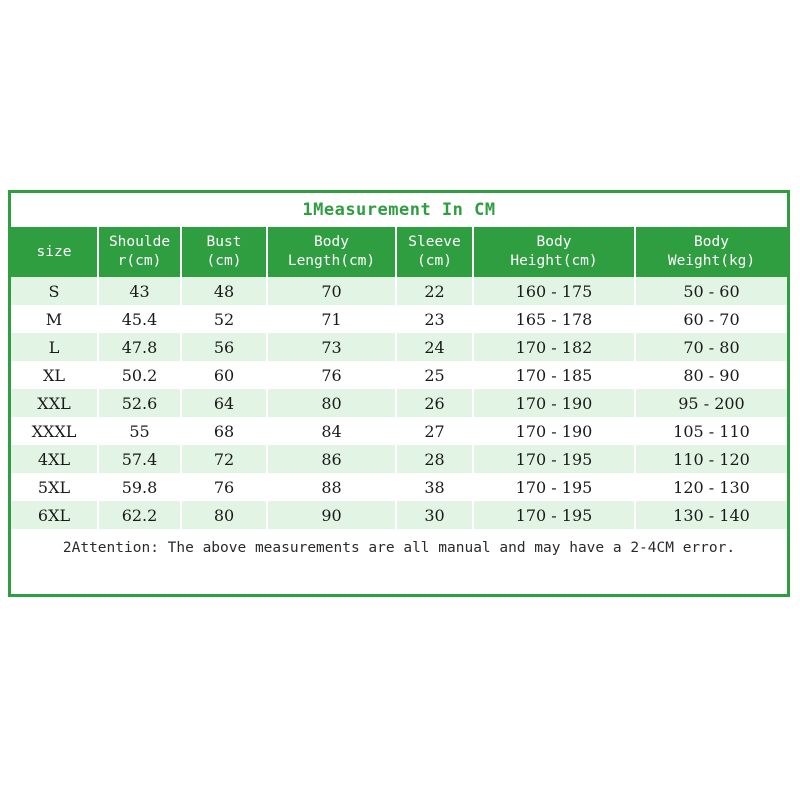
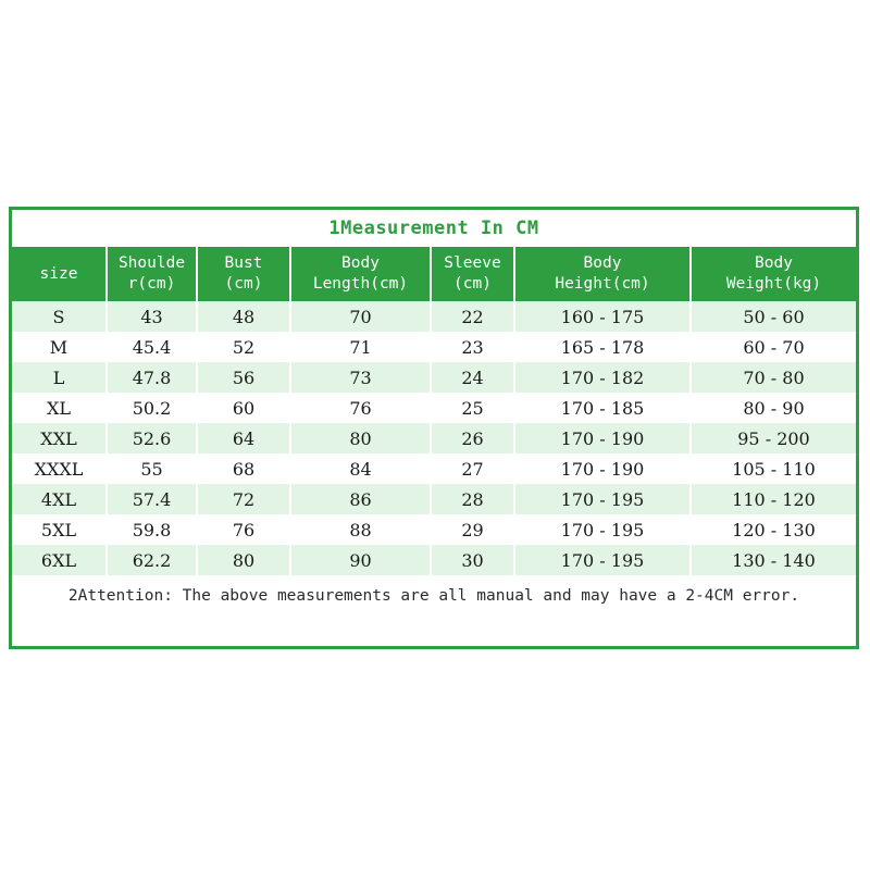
  1Measurement In CM
  size	Shoulde r(cm)	Bust (cm)	Body Length(cm)	Sleeve (cm)	Body Height(cm)	Body Weight(kg)
  S	43	48	70	22	160 - 175	50 - 60
  M	45.4	52	71	23	165 - 178	60 - 70
  L	47.8	56	73	24	170 - 182	70 - 80
  XL	50.2	60	76	25	170 - 185	80 - 90
  XXL	52.6	64	80	26	170 - 190	95 - 200
  XXXL	55	68	84	27	170 - 190	105 - 110
  4XL	57.4	72	86	28	170 - 195	110 - 120
- 5XL	59.8	76	88	38	170 - 195	120 - 130
+ 5XL	59.8	76	88	29	170 - 195	120 - 130
  6XL	62.2	80	90	30	170 - 195	130 - 140
  2Attention: The above measurements are all manual and may have a 2-4CM error.
